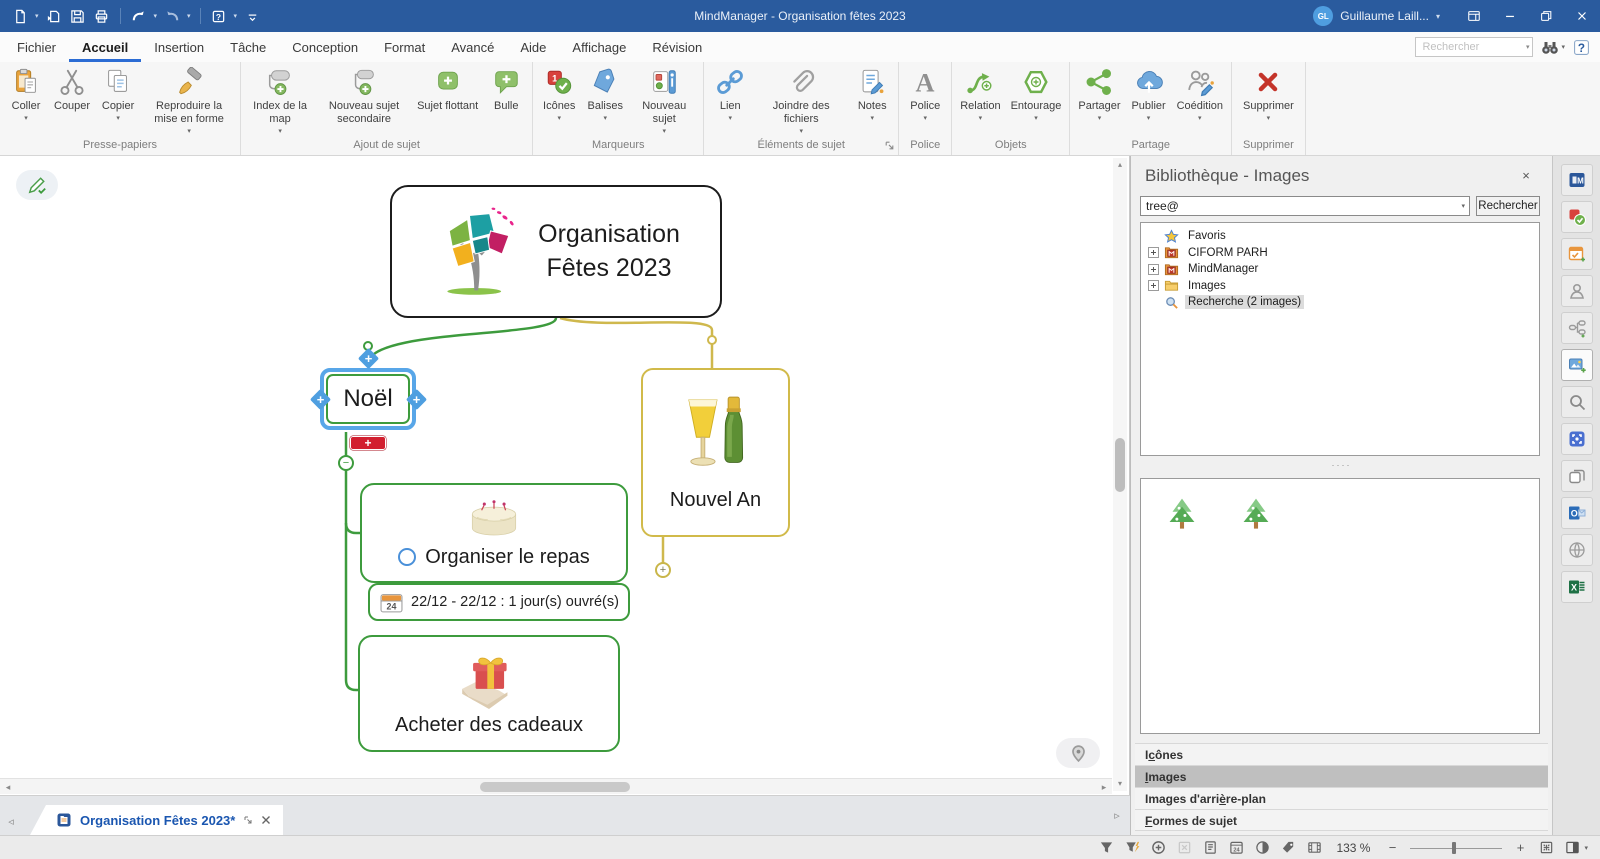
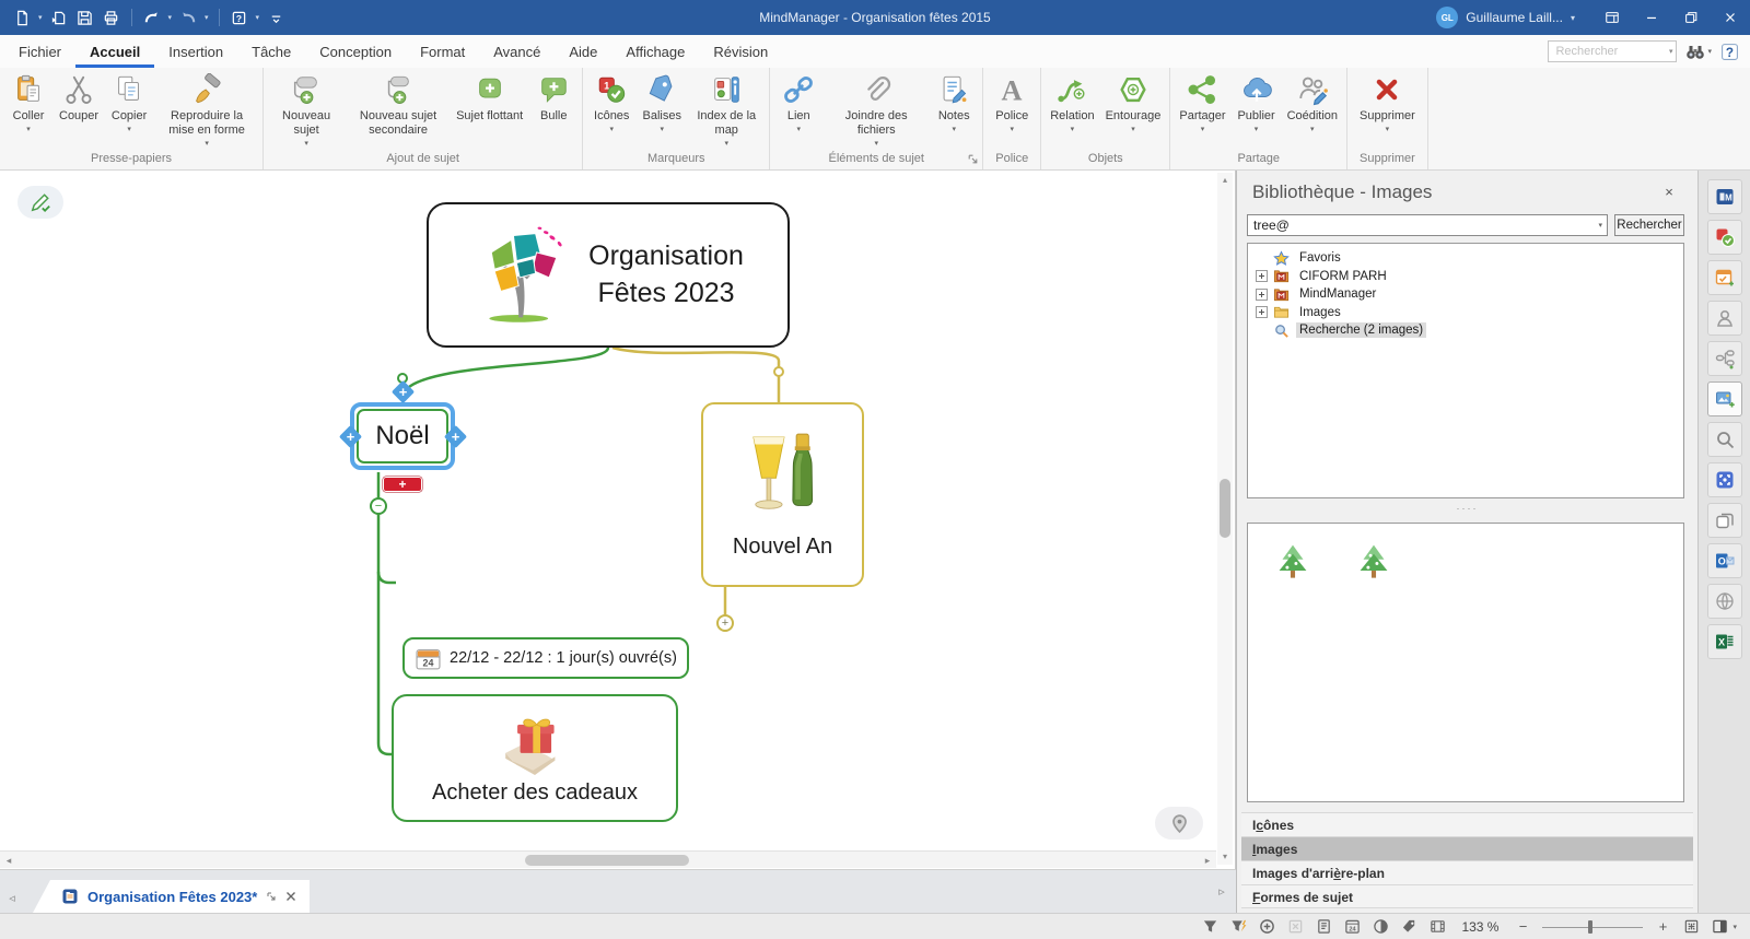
  ?
- MindManager - Organisation fêtes 2023
+ MindManager - Organisation fêtes 2015
  GL
  Guillaume Laill...
  ▾
  Fichier
  Accueil
  Insertion
  Tâche
  Conception
  Format
  Avancé
  Aide
  Affichage
  Révision
  Rechercher
  ?
  Coller
  Couper
  Copier
  Reproduire la mise en forme
  Presse-papiers
- Index de la map
+ Nouveau sujet
  Nouveau sujet secondaire
  Sujet flottant
  Bulle
  Ajout de sujet
  1
  Icônes
  Balises
- Nouveau sujet
+ Index de la map
  Marqueurs
  Lien
  Joindre des fichiers
  Notes
  Éléments de sujet
  A
  Police
  Police
  Relation
  Entourage
  Objets
  Partager
  Publier
  Coédition
  Partage
  Supprimer
  Supprimer
  Organisation
  Fêtes 2023
  Noël
- Organiser le repas
  24
  22/12 - 22/12 : 1 jour(s) ouvré(s)
  Acheter des cadeaux
  Nouvel An
  Organisation Fêtes 2023*
  Bibliothèque - Images
  tree@
  Rechercher
  Favoris
  CIFORM PARH
  MindManager
  Images
  Recherche (2 images)
  Icônes
  Images
  Images d'arrière-plan
  Formes de sujet
  M
  O
  X
  133 %
